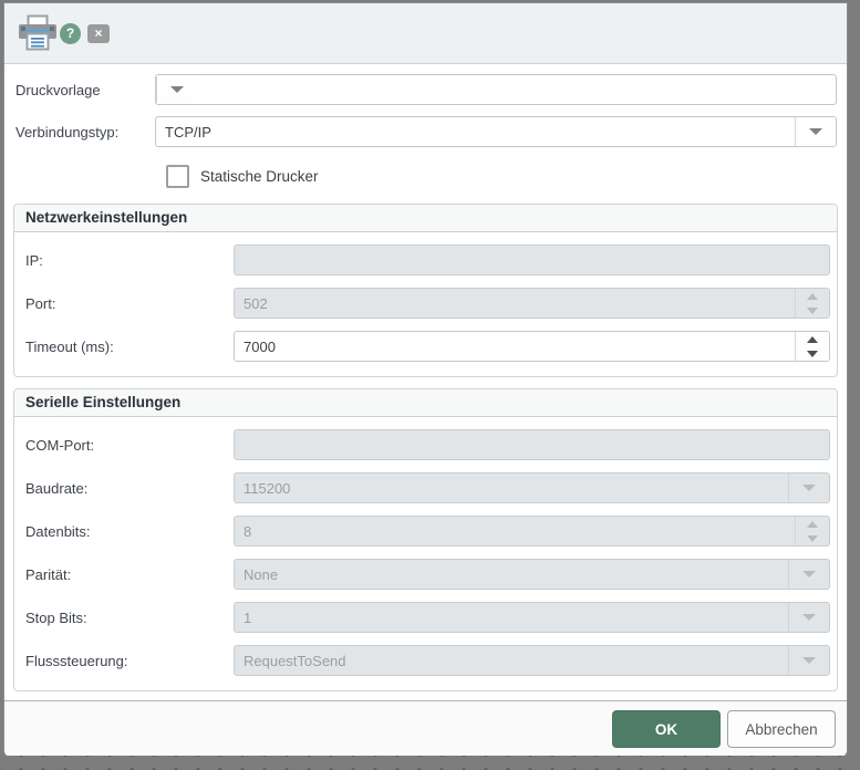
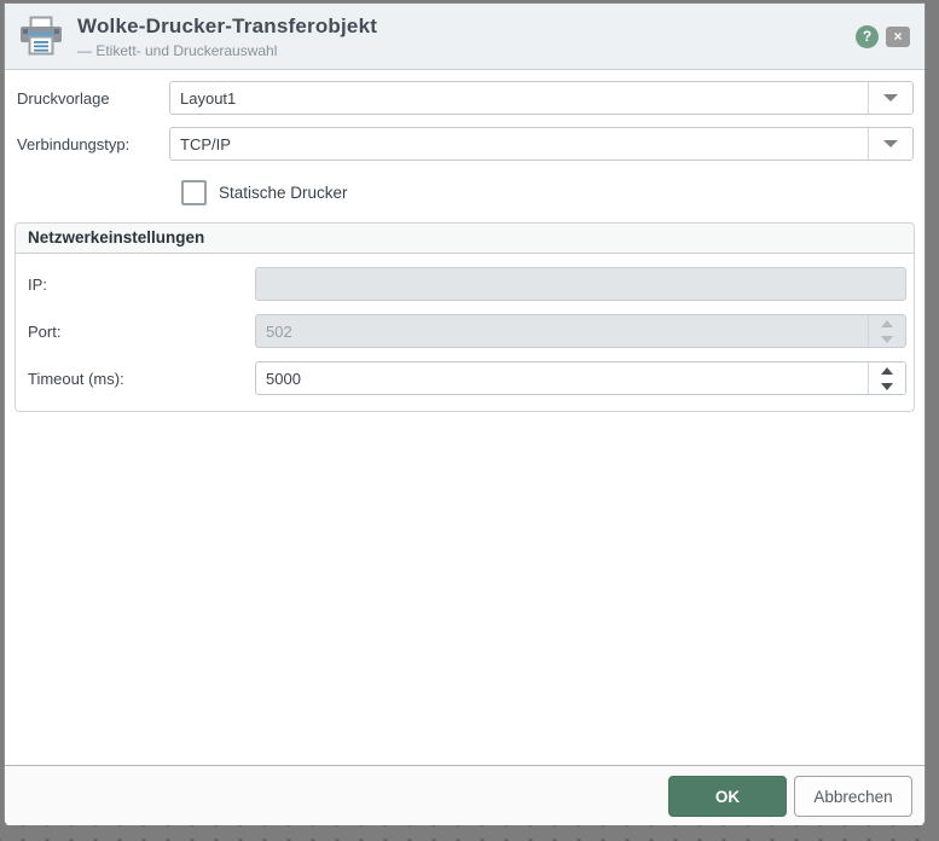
+ Wolke-Drucker-Transferobjekt
+ — Etikett- und Druckerauswahl
  ?
  ×
  Druckvorlage
+ Layout1
  Verbindungstyp:
  TCP/IP
  Statische Drucker
  Netzwerkeinstellungen
  IP:
  Port:
  502
  Timeout (ms):
- 7000
+ 5000
- Serielle Einstellungen
- COM-Port:
- Baudrate:
- 115200
- Datenbits:
- 8
- Parität:
- None
- Stop Bits:
- 1
- Flusssteuerung:
- RequestToSend
  OK
  Abbrechen
